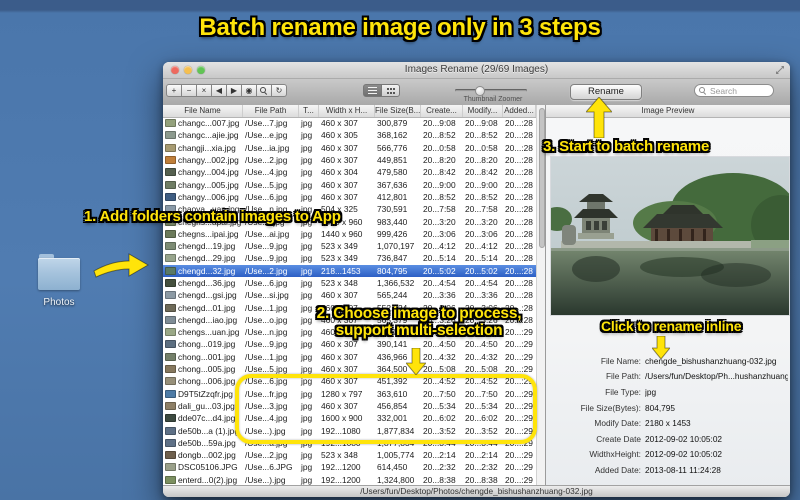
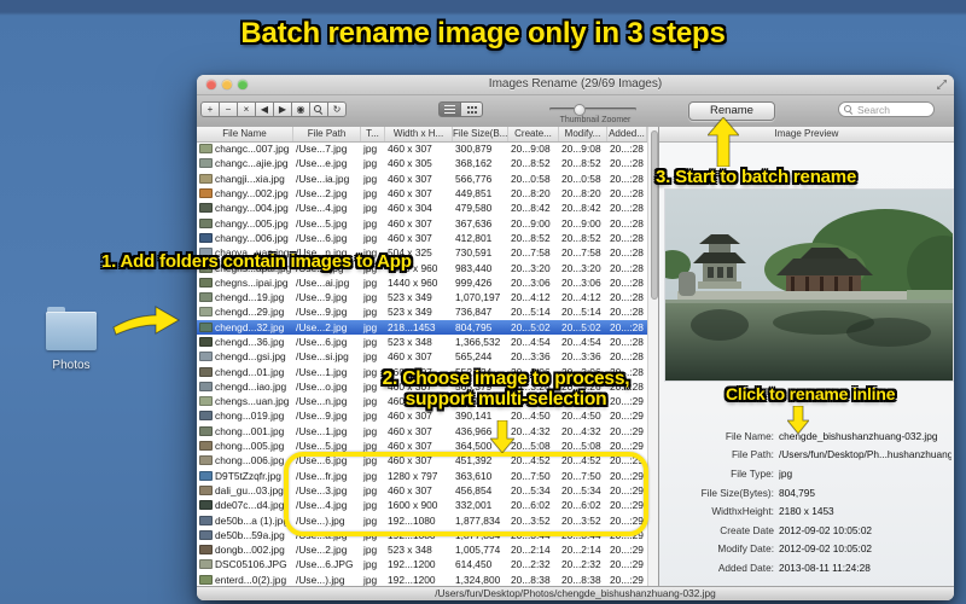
  Batch rename image only in 3 steps
  Photos
  Images Rename (29/69 Images)
  +
  −
  ×
  ◀
  ▶
  ◉
  ↻
  Rename
  Search
  File Name
  File Path
  T...
  Width x H...
  File Size(B...
  Create...
  Modify...
  Added...
  changc...007.jpg
  /Use...7.jpg
  jpg
  460 x 307
  300,879
  20...9:08
  20...9:08
  20...:28
  changc...ajie.jpg
  /Use...e.jpg
  jpg
  460 x 305
  368,162
  20...8:52
  20...8:52
  20...:28
  changji...xia.jpg
  /Use...ia.jpg
  jpg
  460 x 307
  566,776
  20...0:58
  20...0:58
  20...:28
  changy...002.jpg
  /Use...2.jpg
  jpg
  460 x 307
  449,851
  20...8:20
  20...8:20
  20...:28
  changy...004.jpg
  /Use...4.jpg
  jpg
  460 x 304
  479,580
  20...8:42
  20...8:42
  20...:28
  changy...005.jpg
  /Use...5.jpg
  jpg
  460 x 307
  367,636
  20...9:00
  20...9:00
  20...:28
  changy...006.jpg
  /Use...6.jpg
  jpg
  460 x 307
  412,801
  20...8:52
  20...8:52
  20...:28
  chaoya...uan.jpg
  /Use...n.jpg
  jpg
  504 x 325
  730,591
  20...7:58
  20...7:58
  20...:28
  chegns...apai.jpg
  /Use...i.jpg
  jpg
  1440 x 960
  983,440
  20...3:20
  20...3:20
  20...:28
  chegns...ipai.jpg
  /Use...ai.jpg
  jpg
  1440 x 960
  999,426
  20...3:06
  20...3:06
  20...:28
  chengd...19.jpg
  /Use...9.jpg
  jpg
  523 x 349
  1,070,197
  20...4:12
  20...4:12
  20...:28
  chengd...29.jpg
  /Use...9.jpg
  jpg
  523 x 349
  736,847
  20...5:14
  20...5:14
  20...:28
  chengd...32.jpg
  /Use...2.jpg
  jpg
  218...1453
  804,795
  20...5:02
  20...5:02
  20...:28
  chengd...36.jpg
  /Use...6.jpg
  jpg
  523 x 348
  1,366,532
  20...4:54
  20...4:54
  20...:28
  chengd...gsi.jpg
  /Use...si.jpg
  jpg
  460 x 307
  565,244
  20...3:36
  20...3:36
  20...:28
  chengd...01.jpg
  /Use...1.jpg
  jpg
  460 x 307
  552,024
  20...3:06
  20...3:06
  20...:28
  chengd...iao.jpg
  /Use...o.jpg
  jpg
  460 x 307
  565,379
  20...3:26
  20...3:26
  20...:28
  chengs...uan.jpg
  /Use...n.jpg
  jpg
  460 x 307
  924,097
  20...3:00
  20...3:00
  20...:29
  chong...019.jpg
  /Use...9.jpg
  jpg
  460 x 307
  390,141
  20...4:50
  20...4:50
  20...:29
  chong...001.jpg
  /Use...1.jpg
  jpg
  460 x 307
  436,966
  20...4:32
  20...4:32
  20...:29
  chong...005.jpg
  /Use...5.jpg
  jpg
  460 x 307
  364,500
  20...5:08
  20...5:08
  20...:29
  chong...006.jpg
  /Use...6.jpg
  jpg
  460 x 307
  451,392
  20...4:52
  20...4:52
  20...:29
  D9T5tZzqfr.jpg
  /Use...fr.jpg
  jpg
  1280 x 797
  363,610
  20...7:50
  20...7:50
  20...:29
  dali_gu...03.jpg
  /Use...3.jpg
  jpg
  460 x 307
  456,854
  20...5:34
  20...5:34
  20...:29
  dde07c...d4.jpg
  /Use...4.jpg
  jpg
  1600 x 900
  332,001
  20...6:02
  20...6:02
  20...:29
  de50b...a (1).jpg
  /Use...).jpg
  jpg
  192...1080
  1,877,834
  20...3:52
  20...3:52
  20...:29
  de50b...59a.jpg
  /Use...a.jpg
  jpg
  192...1080
  1,877,834
  20...3:44
  20...3:44
  20...:29
  dongb...002.jpg
  /Use...2.jpg
  jpg
  523 x 348
  1,005,774
  20...2:14
  20...2:14
  20...:29
  DSC05106.JPG
  /Use...6.JPG
  jpg
  192...1200
  614,450
  20...2:32
  20...2:32
  20...:29
  enterd...0(2).jpg
  /Use...).jpg
  jpg
  192...1200
  1,324,800
  20...8:38
  20...8:38
  20...:29
  Image Preview
  File Name:
  chengde_bishushanzhuang-032.jpg
  File Path:
  /Users/fun/Desktop/Ph...hushanzhuang
  File Type:
  jpg
  File Size(Bytes):
  804,795
- Modify Date:
+ WidthxHeight:
  2180 x 1453
  Create Date
  2012-09-02 10:05:02
- WidthxHeight:
+ Modify Date:
  2012-09-02 10:05:02
  Added Date:
  2013-08-11 11:24:28
  /Users/fun/Desktop/Photos/chengde_bishushanzhuang-032.jpg
  1. Add folders contain images to App
  2. Choose image to process,
  support multi-selection
  3. Start to batch rename
  Click to rename inline
